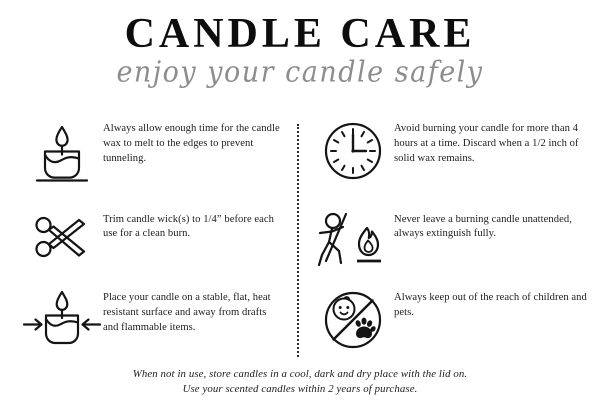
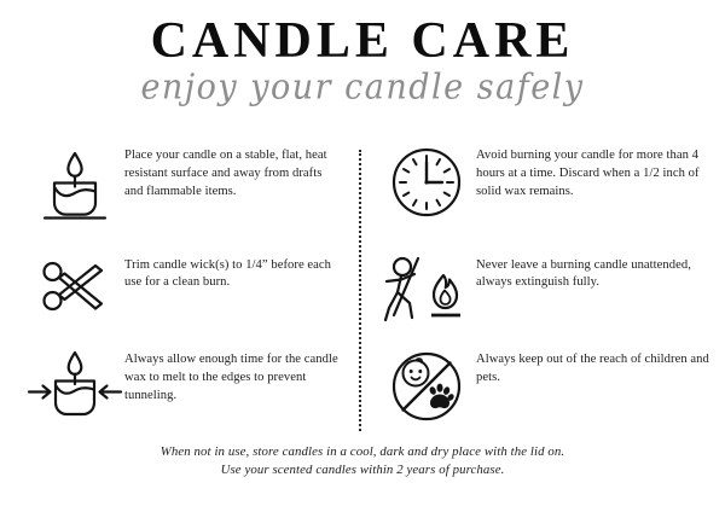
  CANDLE CARE
  enjoy your candle safely
- Always allow enough time for the candle wax to melt to the edges to prevent tunneling.
+ Place your candle on a stable, flat, heat resistant surface and away from drafts and flammable items.
  Trim candle wick(s) to 1/4” before each use for a clean burn.
- Place your candle on a stable, flat, heat resistant surface and away from drafts and flammable items.
+ Always allow enough time for the candle wax to melt to the edges to prevent tunneling.
  Avoid burning your candle for more than 4 hours at a time. Discard when a 1/2 inch of solid wax remains.
  Never leave a burning candle unattended, always extinguish fully.
  Always keep out of the reach of children and pets.
  When not in use, store candles in a cool, dark and dry place with the lid on.
  Use your scented candles within 2 years of purchase.
